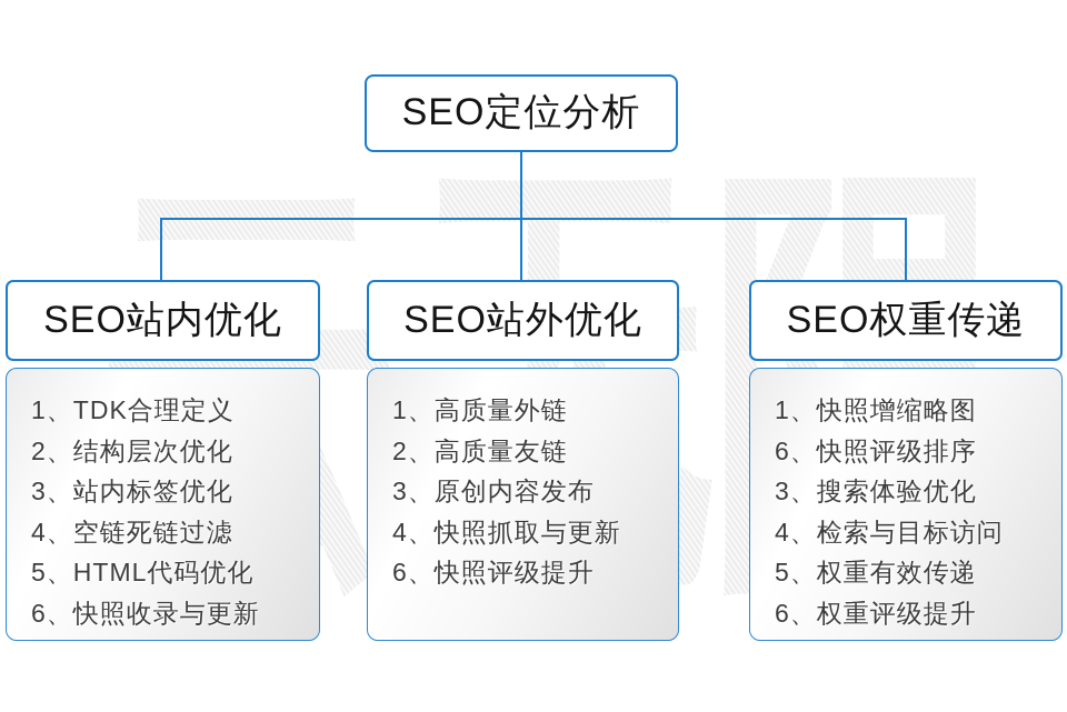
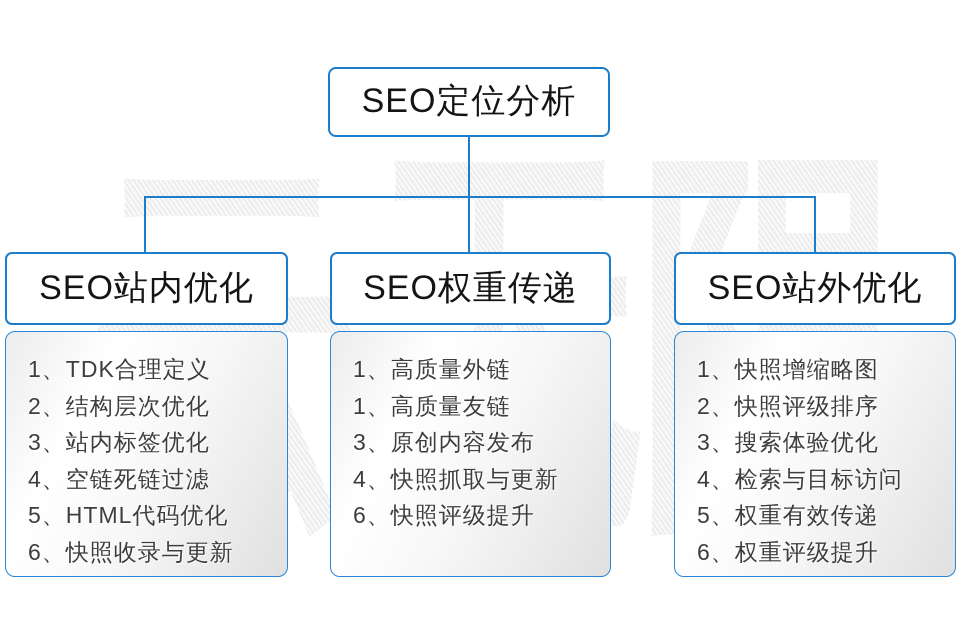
  SEO定位分析
  SEO站内优化
  1、TDK合理定义
  2、结构层次优化
  3、站内标签优化
  4、空链死链过滤
  5、HTML代码优化
  6、快照收录与更新
- SEO站外优化
+ SEO权重传递
  1、高质量外链
- 2、高质量友链
+ 1、高质量友链
  3、原创内容发布
  4、快照抓取与更新
  6、快照评级提升
- SEO权重传递
+ SEO站外优化
  1、快照增缩略图
- 6、快照评级排序
+ 2、快照评级排序
  3、搜索体验优化
  4、检索与目标访问
  5、权重有效传递
  6、权重评级提升
